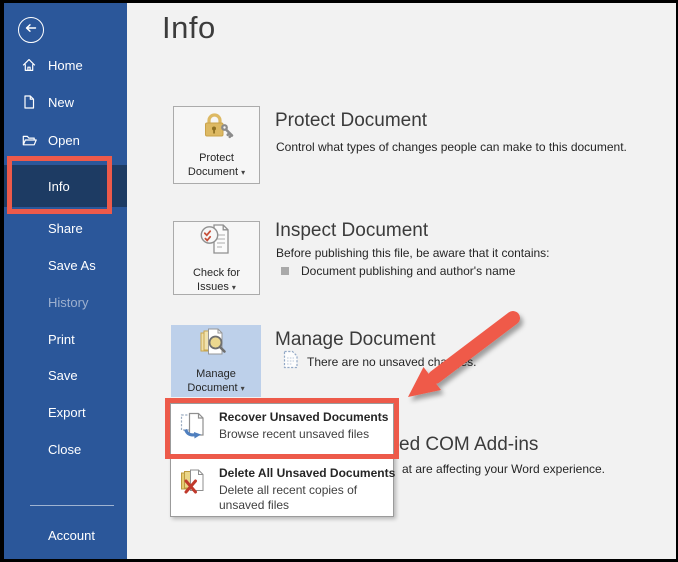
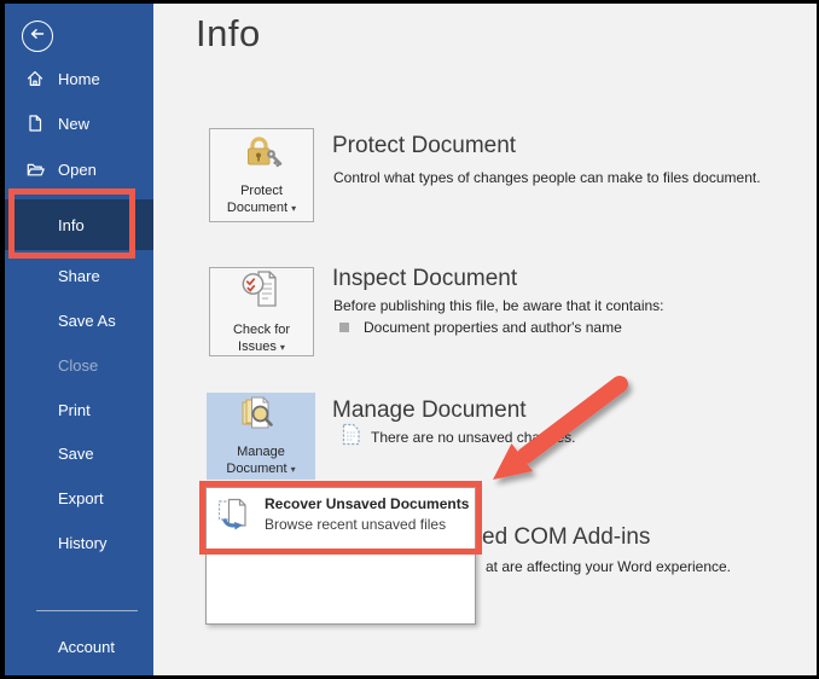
  Home
  New
  Open
  Info
  Share
  Save As
- History
+ Close
  Print
  Save
  Export
- Close
+ History
  Account
  Info
  Protect
  Document ▾
  Protect Document
- Control what types of changes people can make to this document.
+ Control what types of changes people can make to files document.
  Check for
  Issues ▾
  Inspect Document
  Before publishing this file, be aware that it contains:
- Document publishing and author's name
+ Document properties and author's name
  Manage
  Document ▾
  Manage Document
  There are no unsaved chs.
  ed COM Add-ins
  at are affecting your Word experience.
  Recover Unsaved Documents
  Browse recent unsaved files
- Delete All Unsaved Documents
- Delete all recent copies of unsaved files
